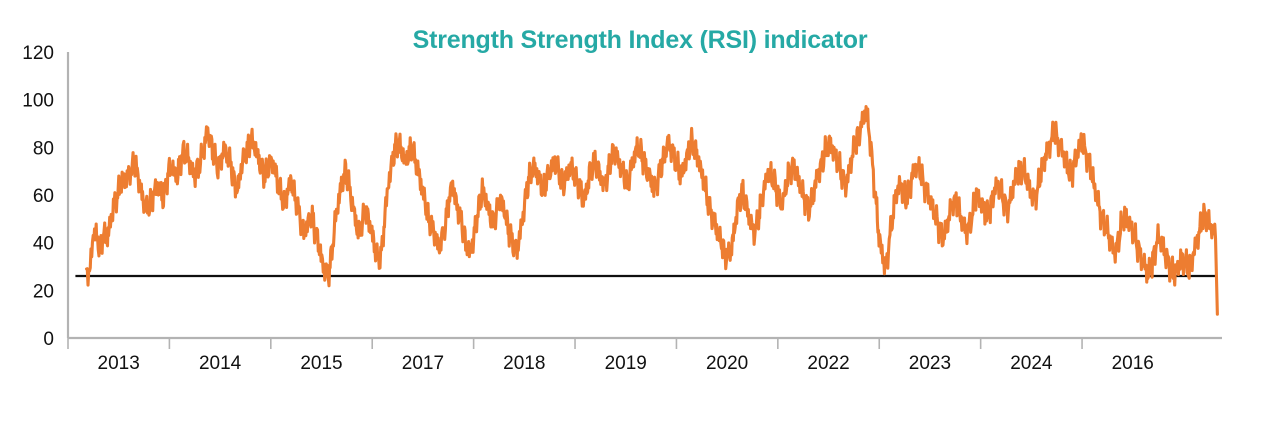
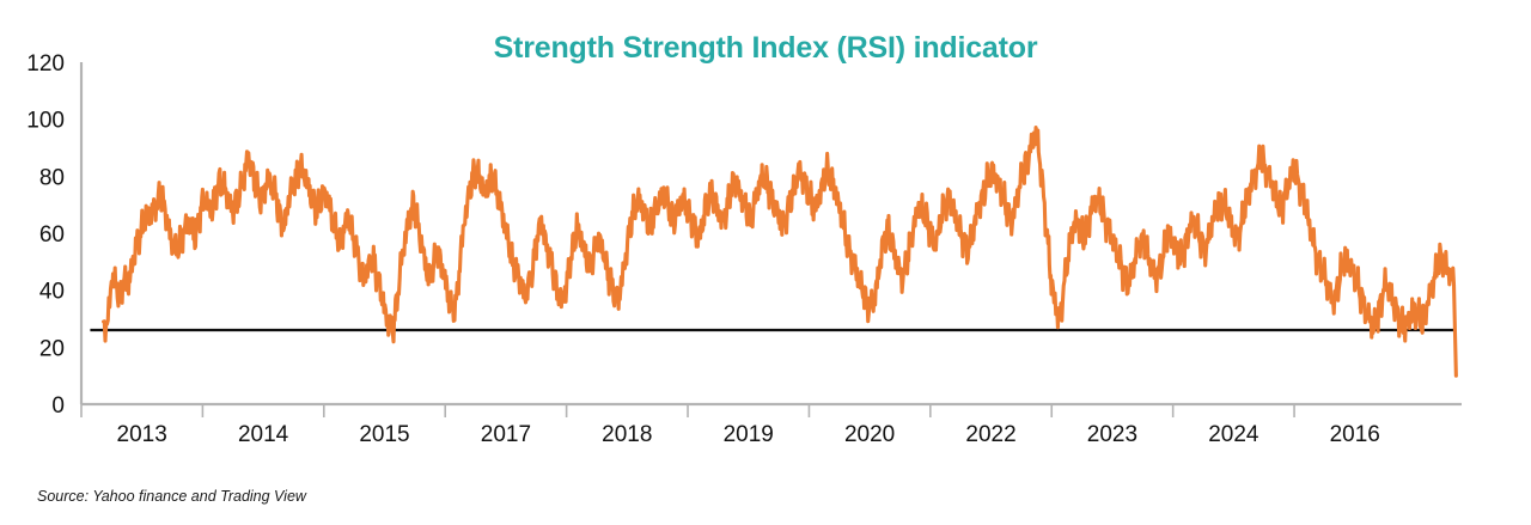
  Strength Strength Index (RSI) indicator
  0
  20
  40
  60
  80
  100
  120
  2013
  2014
  2015
  2017
  2018
  2019
  2020
  2022
  2023
  2024
  2016
+ Source: Yahoo finance and Trading View
